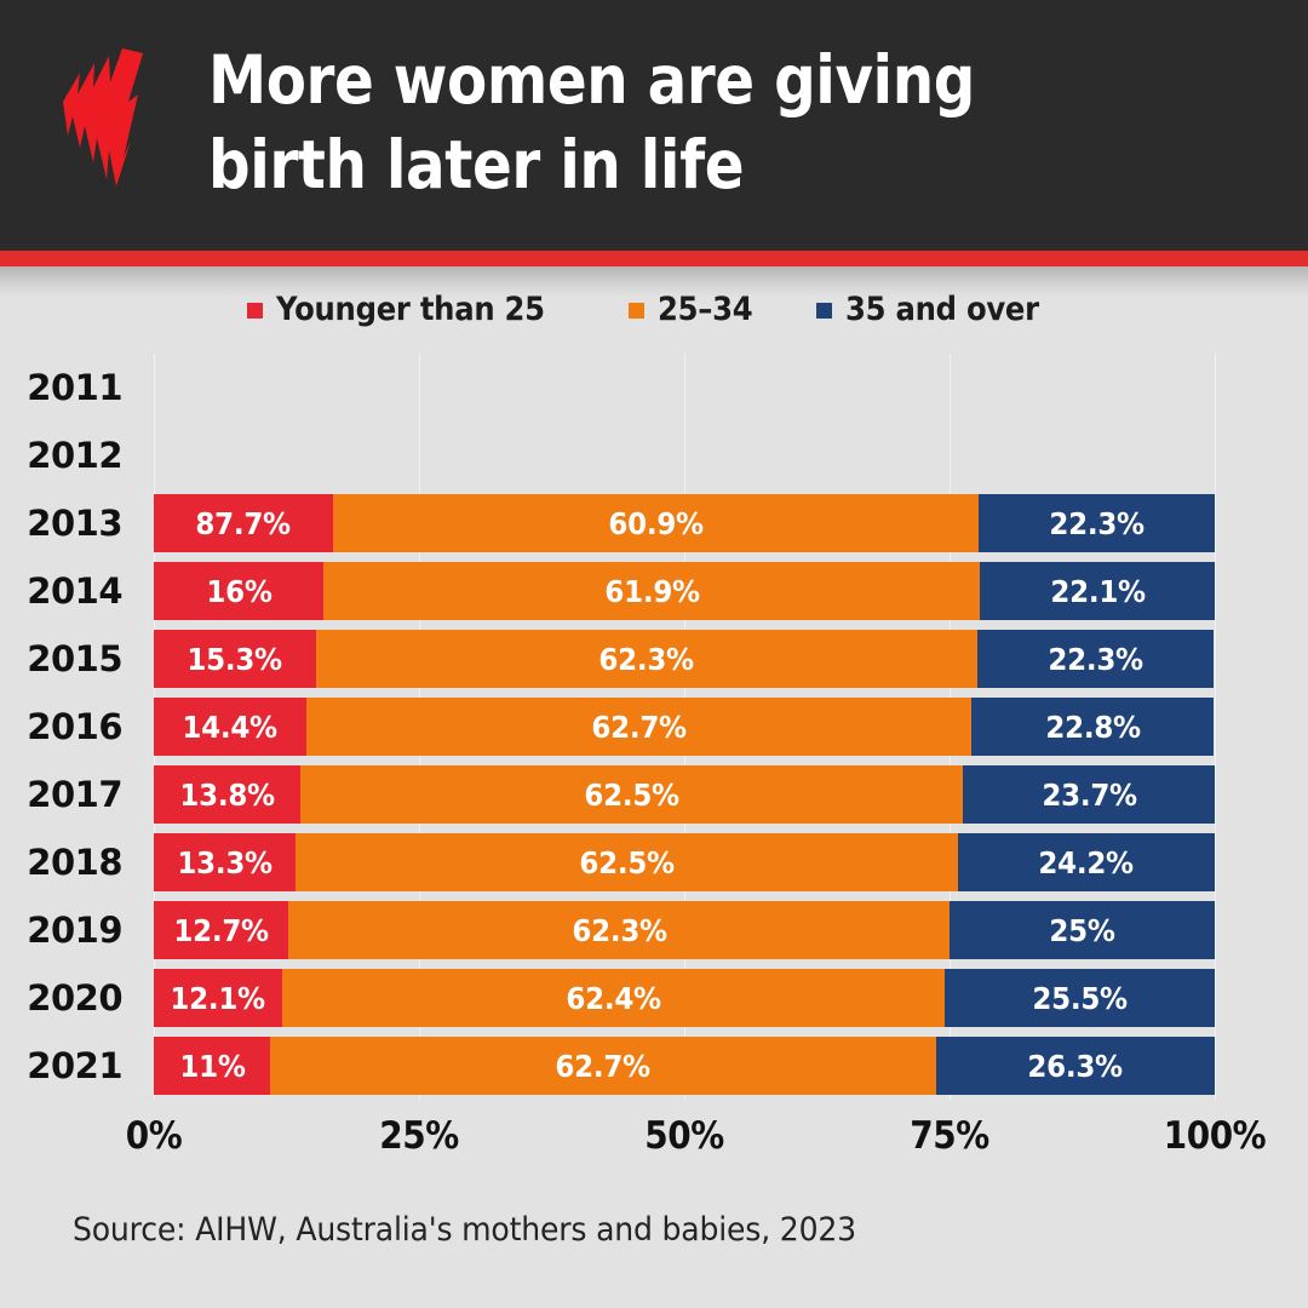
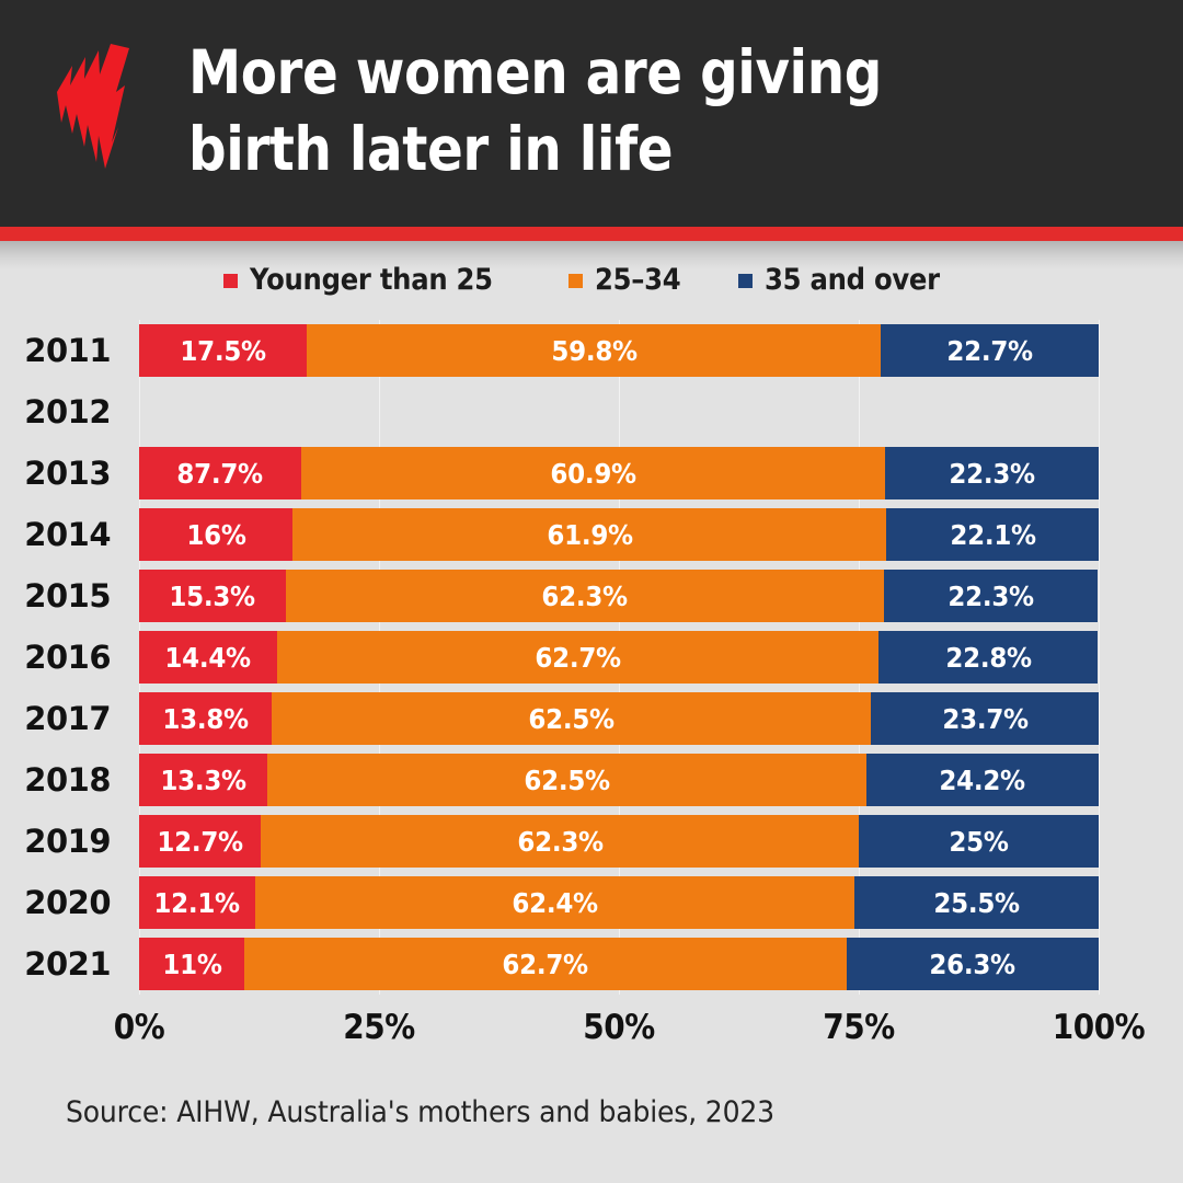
  More women are giving
  birth later in life
  Younger than 25
  25–34
  35 and over
  2011
  2012
  2013
  2014
  2015
  2016
  2017
  2018
  2019
  2020
  2021
+ 17.5%
+ 59.8%
+ 22.7%
  87.7%
  60.9%
  22.3%
  16%
  61.9%
  22.1%
  15.3%
  62.3%
  22.3%
  14.4%
  62.7%
  22.8%
  13.8%
  62.5%
  23.7%
  13.3%
  62.5%
  24.2%
  12.7%
  62.3%
  25%
  12.1%
  62.4%
  25.5%
  11%
  62.7%
  26.3%
  0%
  25%
  50%
  75%
  100%
  Source: AIHW, Australia's mothers and babies, 2023
